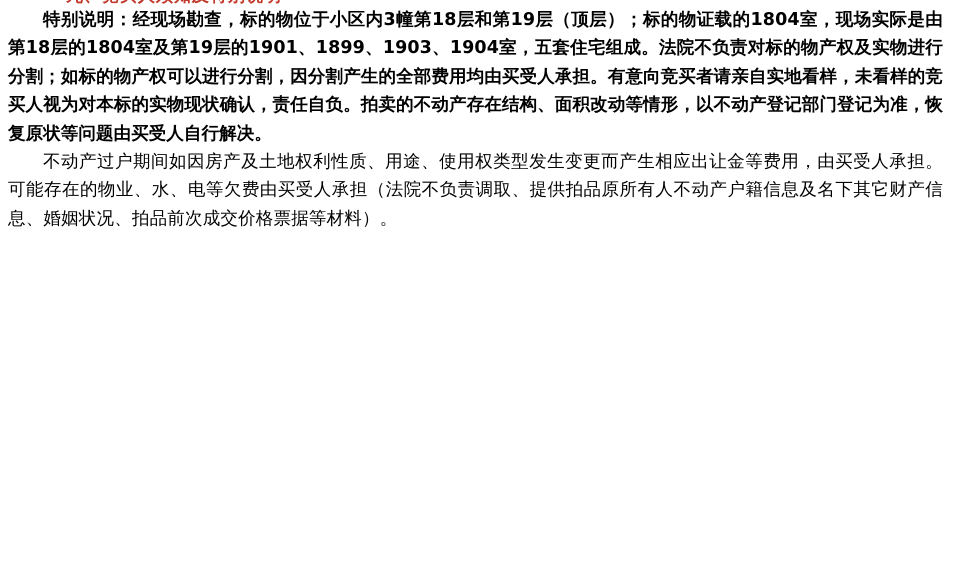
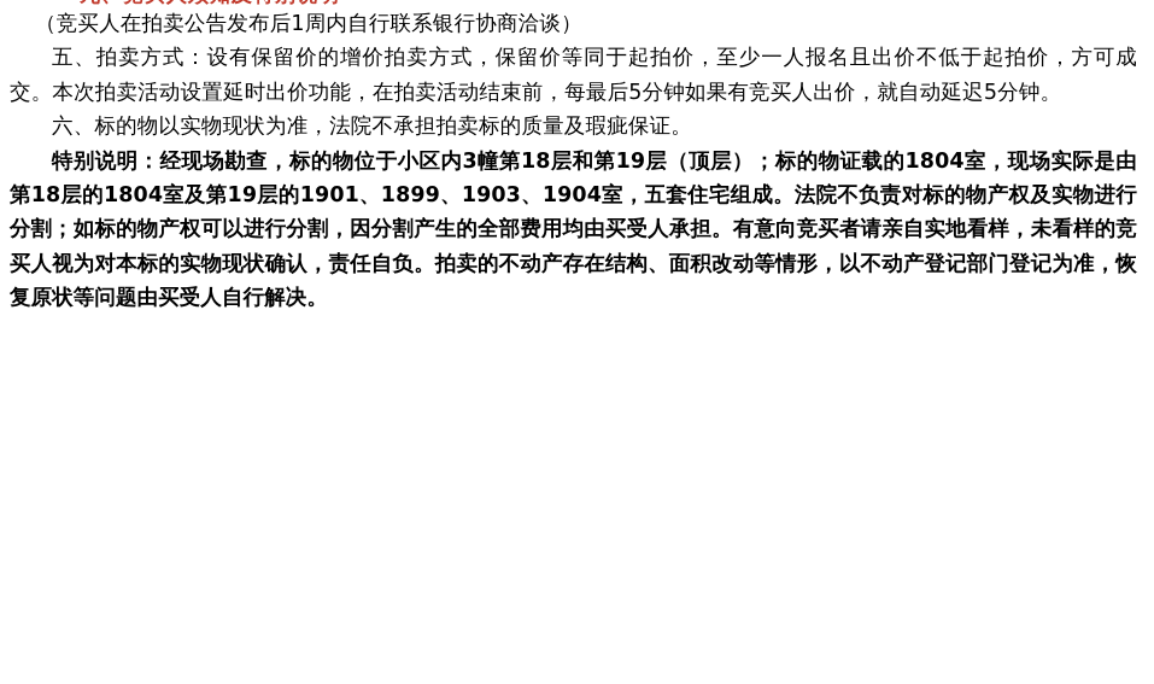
+ （竞买人在拍卖公告发布后1周内自行联系银行协商洽谈）
+ 五、拍卖方式：设有保留价的增价拍卖方式，保留价等同于起拍价，至少一人报名且出价不低于起拍价，方可成交。本次拍卖活动设置延时出价功能，在拍卖活动结束前，每最后5分钟如果有竞买人出价，就自动延迟5分钟。
+ 六、标的物以实物现状为准，法院不承担拍卖标的质量及瑕疵保证。
  特别说明：经现场勘查，标的物位于小区内3幢第18层和第19层（顶层）；标的物证载的1804室，现场实际是由第18层的1804室及第19层的1901、1899、1903、1904室，五套住宅组成。法院不负责对标的物产权及实物进行分割；如标的物产权可以进行分割，因分割产生的全部费用均由买受人承担。有意向竞买者请亲自实地看样，未看样的竞买人视为对本标的实物现状确认，责任自负。拍卖的不动产存在结构、面积改动等情形，以不动产登记部门登记为准，恢复原状等问题由买受人自行解决。
- 不动产过户期间如因房产及土地权利性质、用途、使用权类型发生变更而产生相应出让金等费用，由买受人承担。可能存在的物业、水、电等欠费由买受人承担（法院不负责调取、提供拍品原所有人不动产户籍信息及名下其它财产信息、婚姻状况、拍品前次成交价格票据等材料）。
